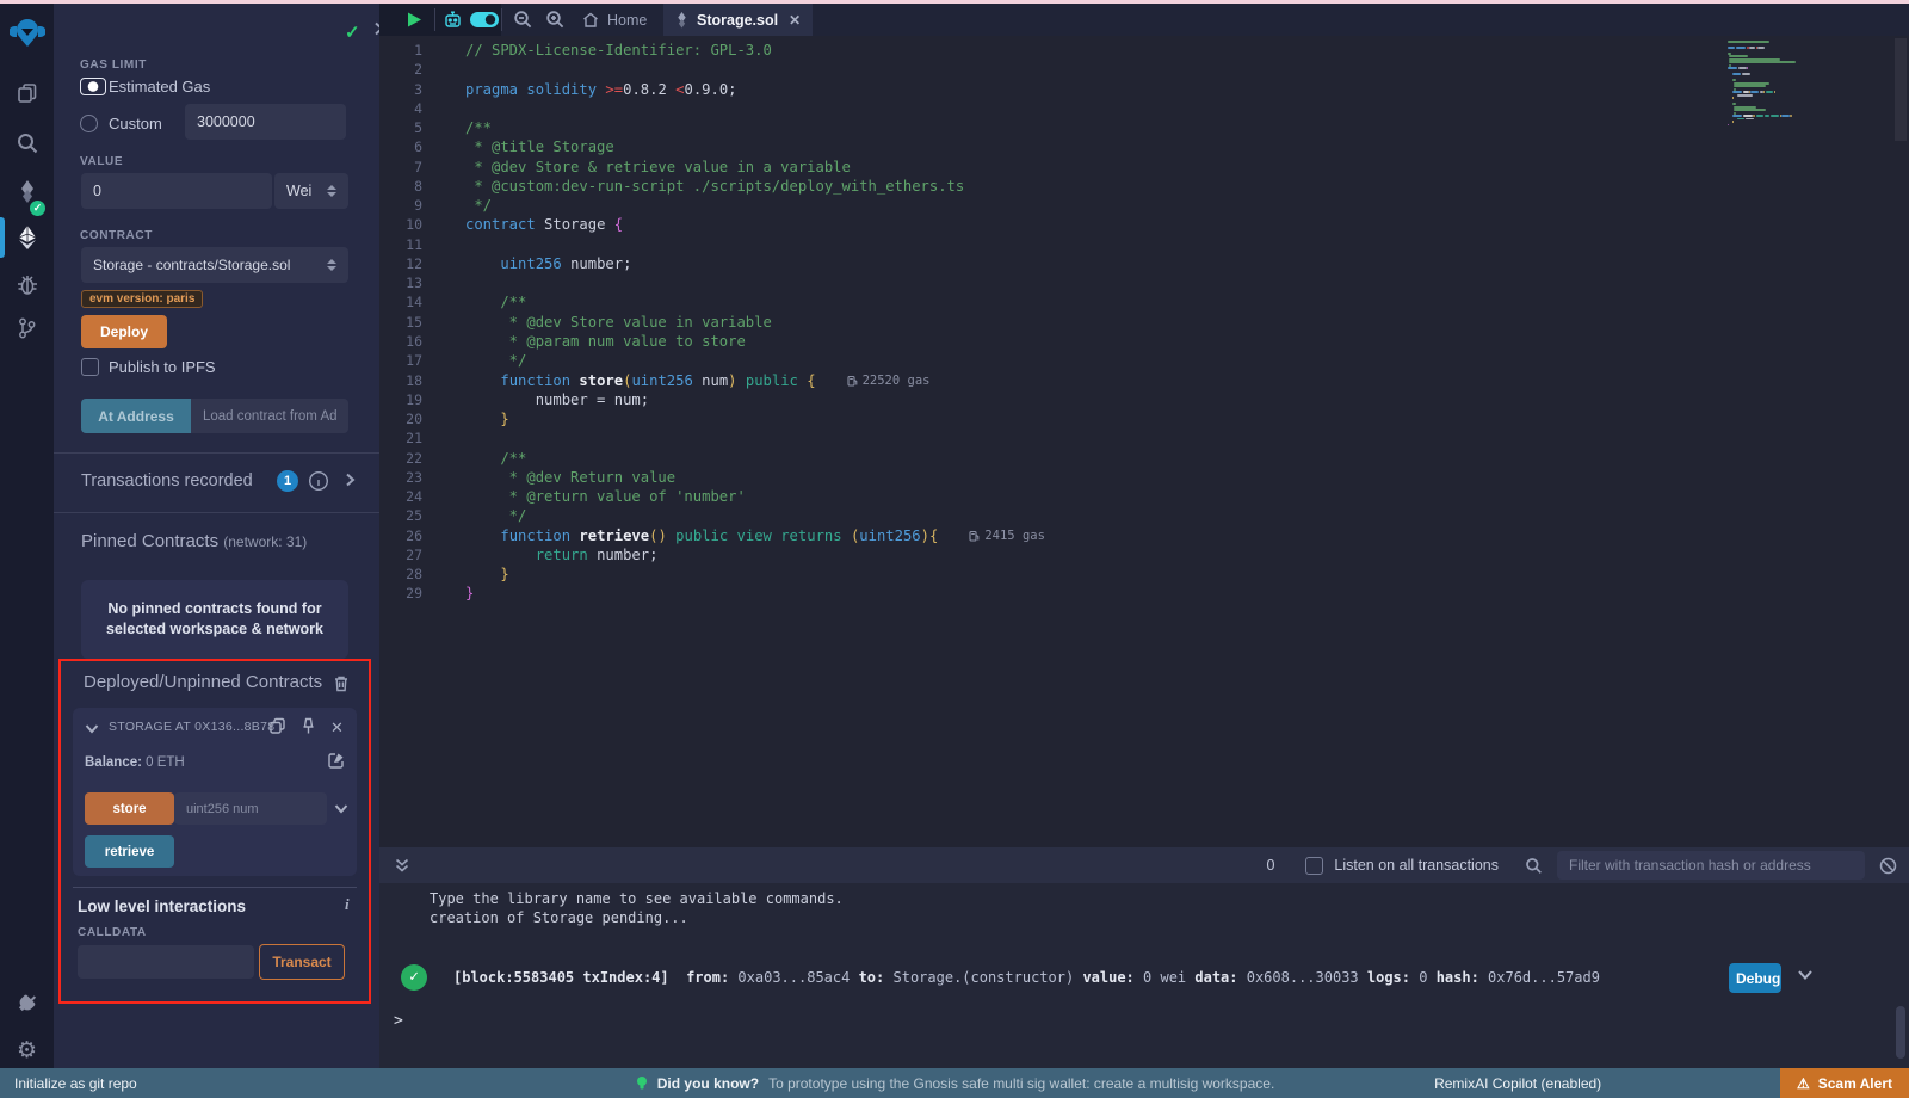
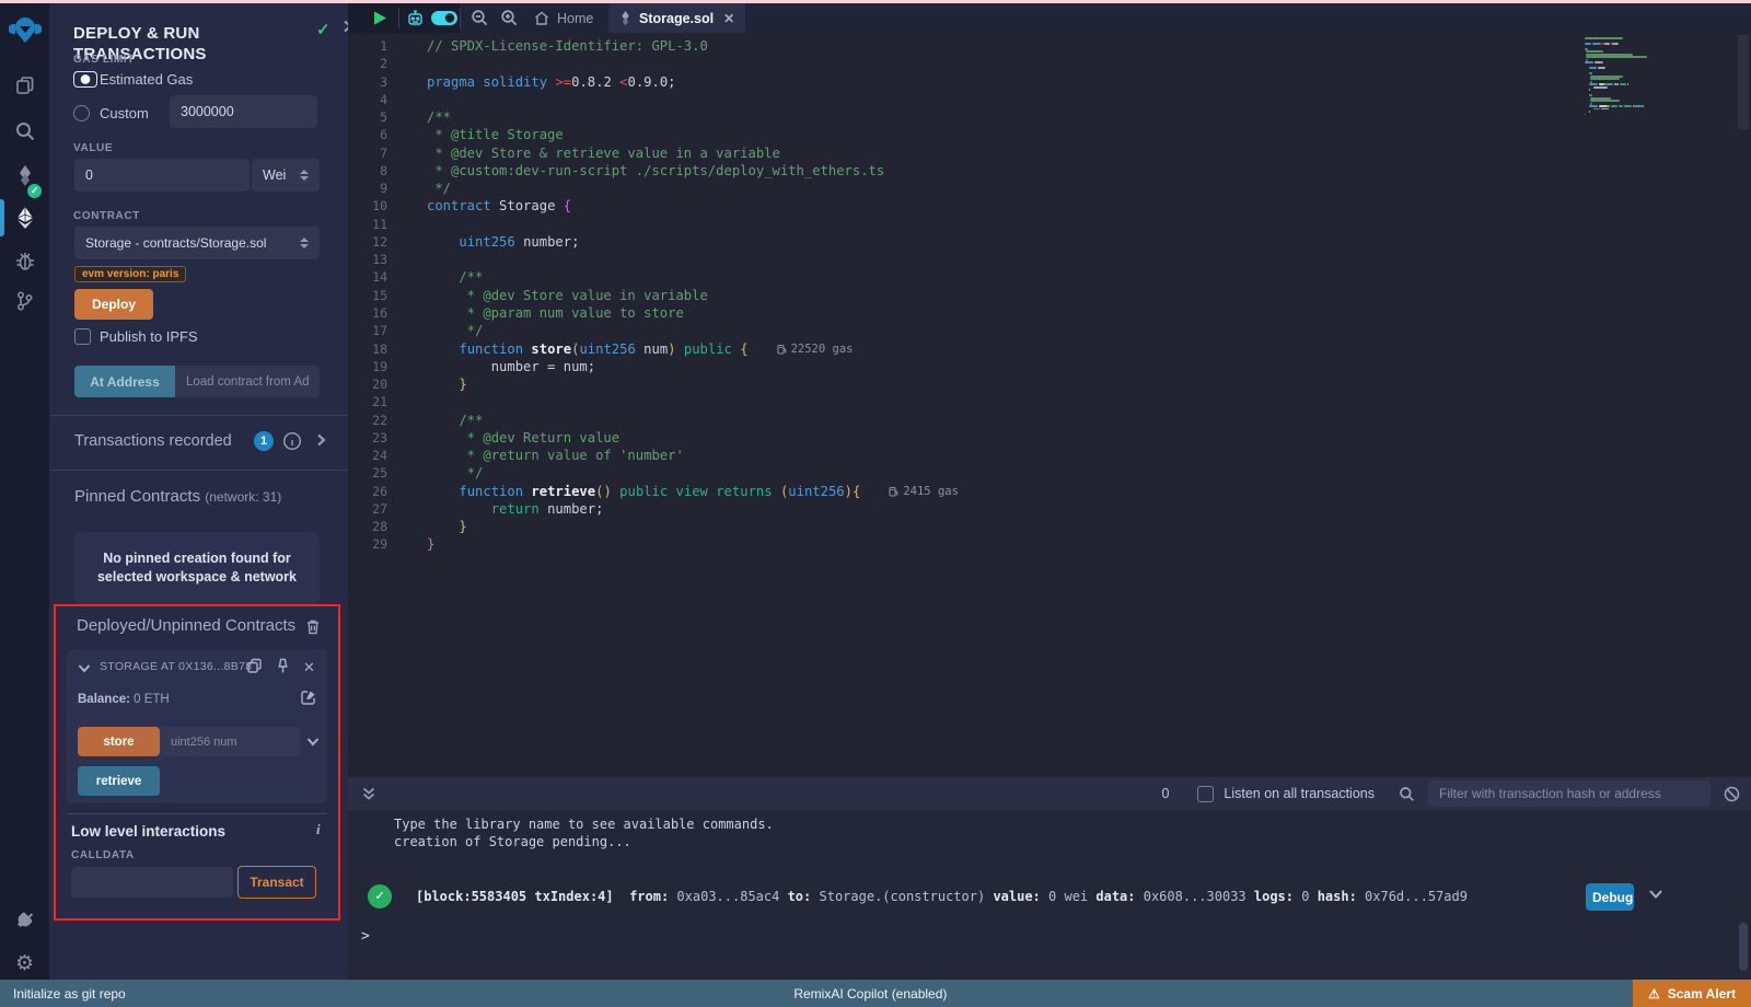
  ✓
  ⚙
+ DEPLOY & RUN TRANSACTIONS
  ✓
  GAS LIMIT
  Estimated Gas
  Custom
  3000000
  VALUE
  0
  Wei
  CONTRACT
  Storage - contracts/Storage.sol
  evm version: paris
  Deploy
  Publish to IPFS
  At Address
  Load contract from Ad
  Transactions recorded
  1
  Pinned Contracts (network: 31)
- No pinned contracts found for
+ No pinned creation found for
  selected workspace & network
  Deployed/Unpinned Contracts
  STORAGE AT 0X136...8B7
  ✕
  Balance: 0 ETH
  store
  uint256 num
  retrieve
  Low level interactions
  i
  CALLDATA
  Transact
  Home
  Storage.sol
  ✕
  1
  // SPDX-License-Identifier: GPL-3.0
  2
  3
  pragma solidity >=0.8.2 <0.9.0;
  4
  5
  /**
  6
  * @title Storage
  7
  * @dev Store & retrieve value in a variable
  8
  * @custom:dev-run-script ./scripts/deploy_with_ethers.ts
  9
  */
  10
  contract Storage {
  11
  12
  uint256 number;
  13
  14
  /**
  15
  * @dev Store value in variable
  16
  * @param num value to store
  17
  */
  18
  function store(uint256 num) public {
  22520 gas
  19
  number = num;
  20
  }
  21
  22
  /**
  23
  * @dev Return value
  24
  * @return value of 'number'
  25
  */
  26
  function retrieve() public view returns (uint256){
  2415 gas
  27
  return number;
  28
  }
  29
  }
  0
  Listen on all transactions
  Filter with transaction hash or address
  Type the library name to see available commands.
  creation of Storage pending...
  ✓
  [block:5583405 txIndex:4] from: 0xa03...85ac4 to: Storage.(constructor) value: 0 wei data: 0x608...30033 logs: 0 hash: 0x76d...57ad9
  Debug
  >
  Initialize as git repo
- Did you know?
- To prototype using the Gnosis safe multi sig wallet: create a multisig workspace.
  RemixAI Copilot (enabled)
  ⚠
  Scam Alert
